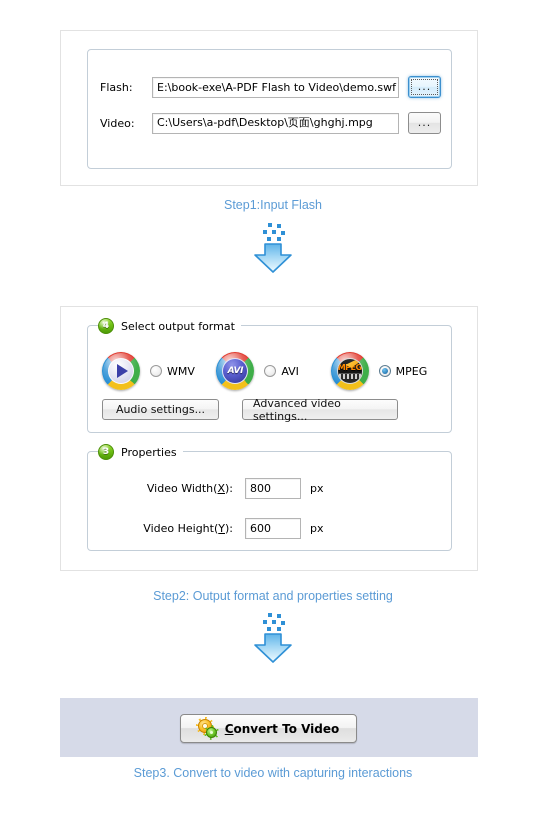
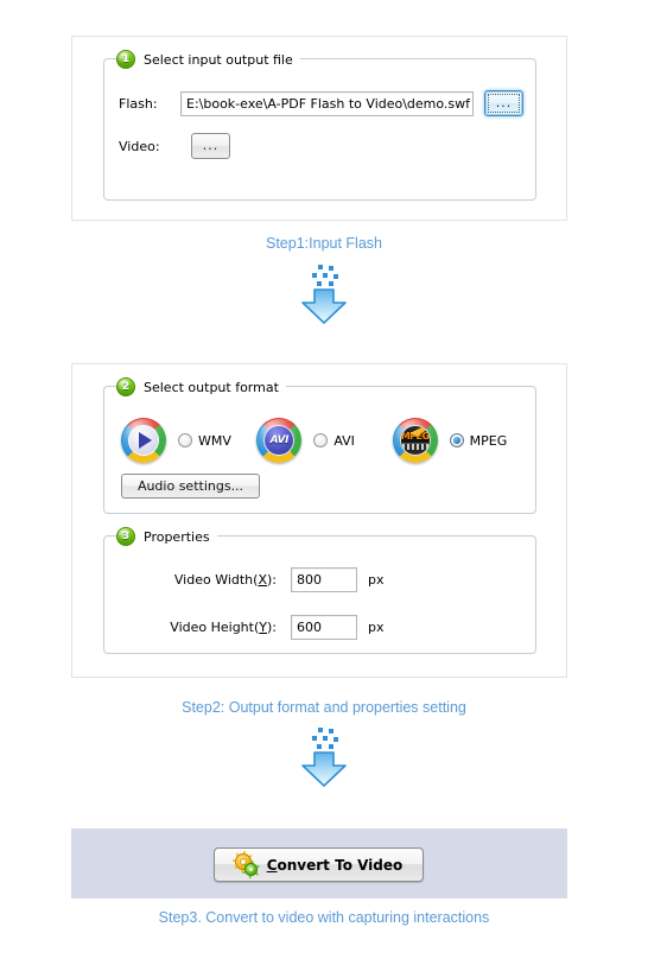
+ 1
+ Select input output file
  Flash:
  E:\book-exe\A-PDF Flash to Video\demo.swf
  ...
  Video:
- C:\Users\a-pdf\Desktop\页面\ghghj.mpg
  ...
  Step1:Input Flash
- 4
+ 2
  Select output format
  WMV
  AVI
  AVI
  MPEG
  MPEG
  Audio settings...
- Advanced video settings...
  3
  Properties
  Video Width(X):
  800
  px
  Video Height(Y):
  600
  px
  Step2: Output format and properties setting
  Convert To Video
  Step3. Convert to video with capturing interactions
